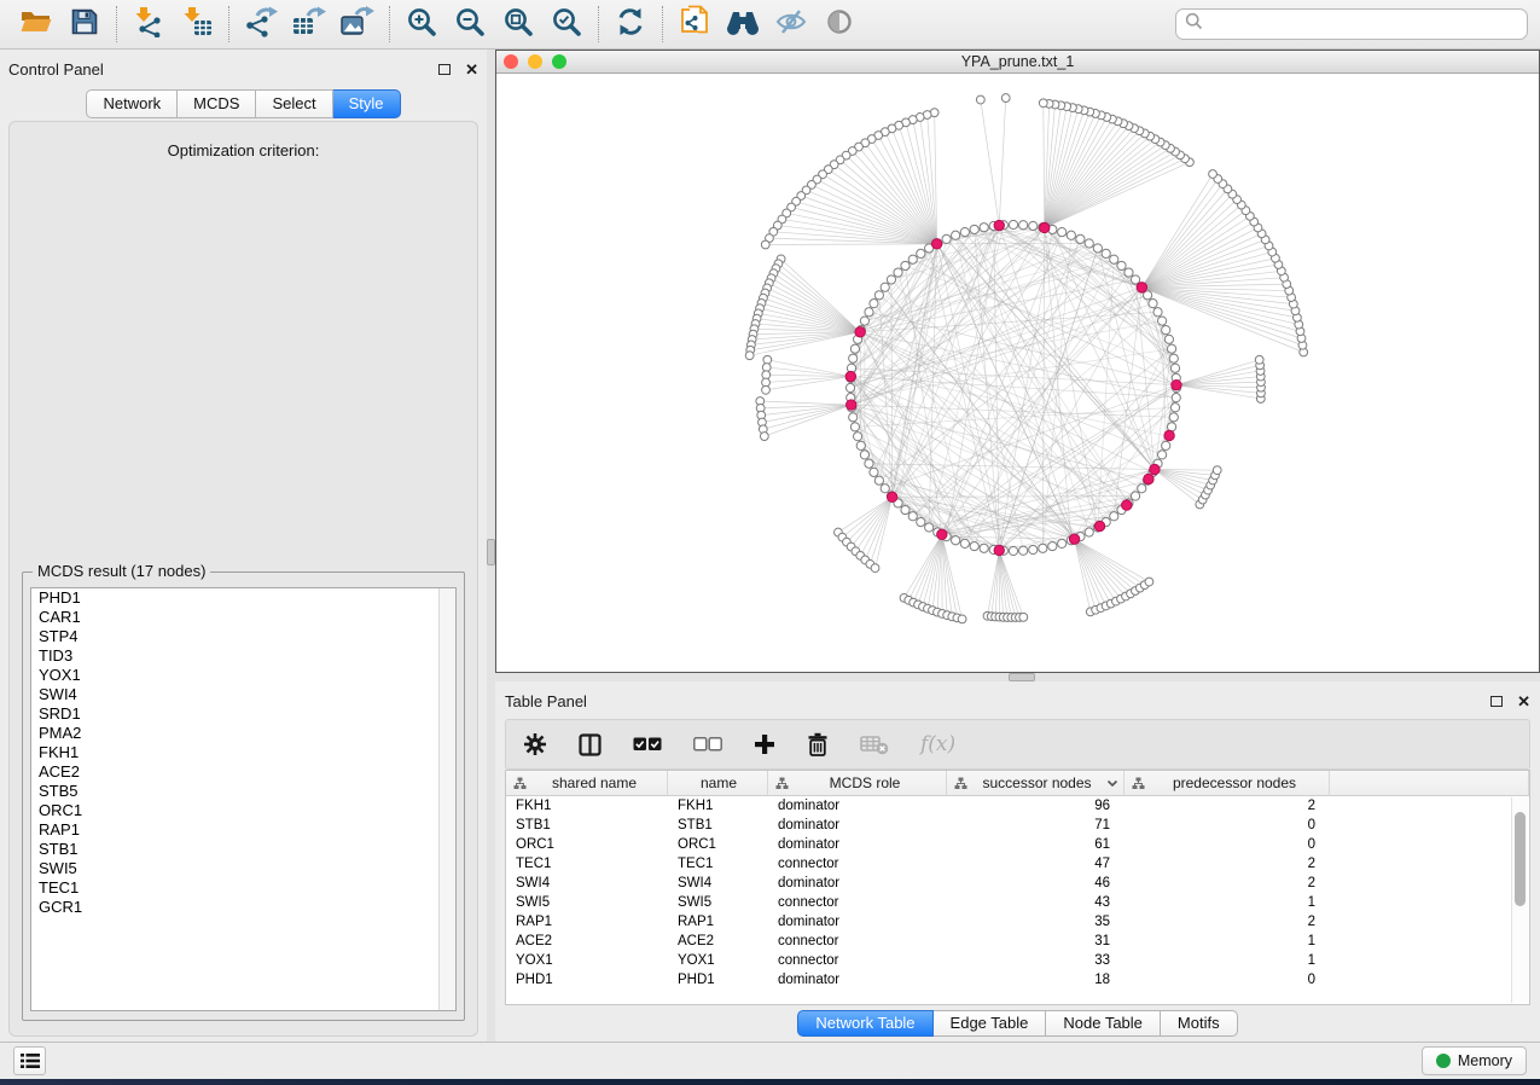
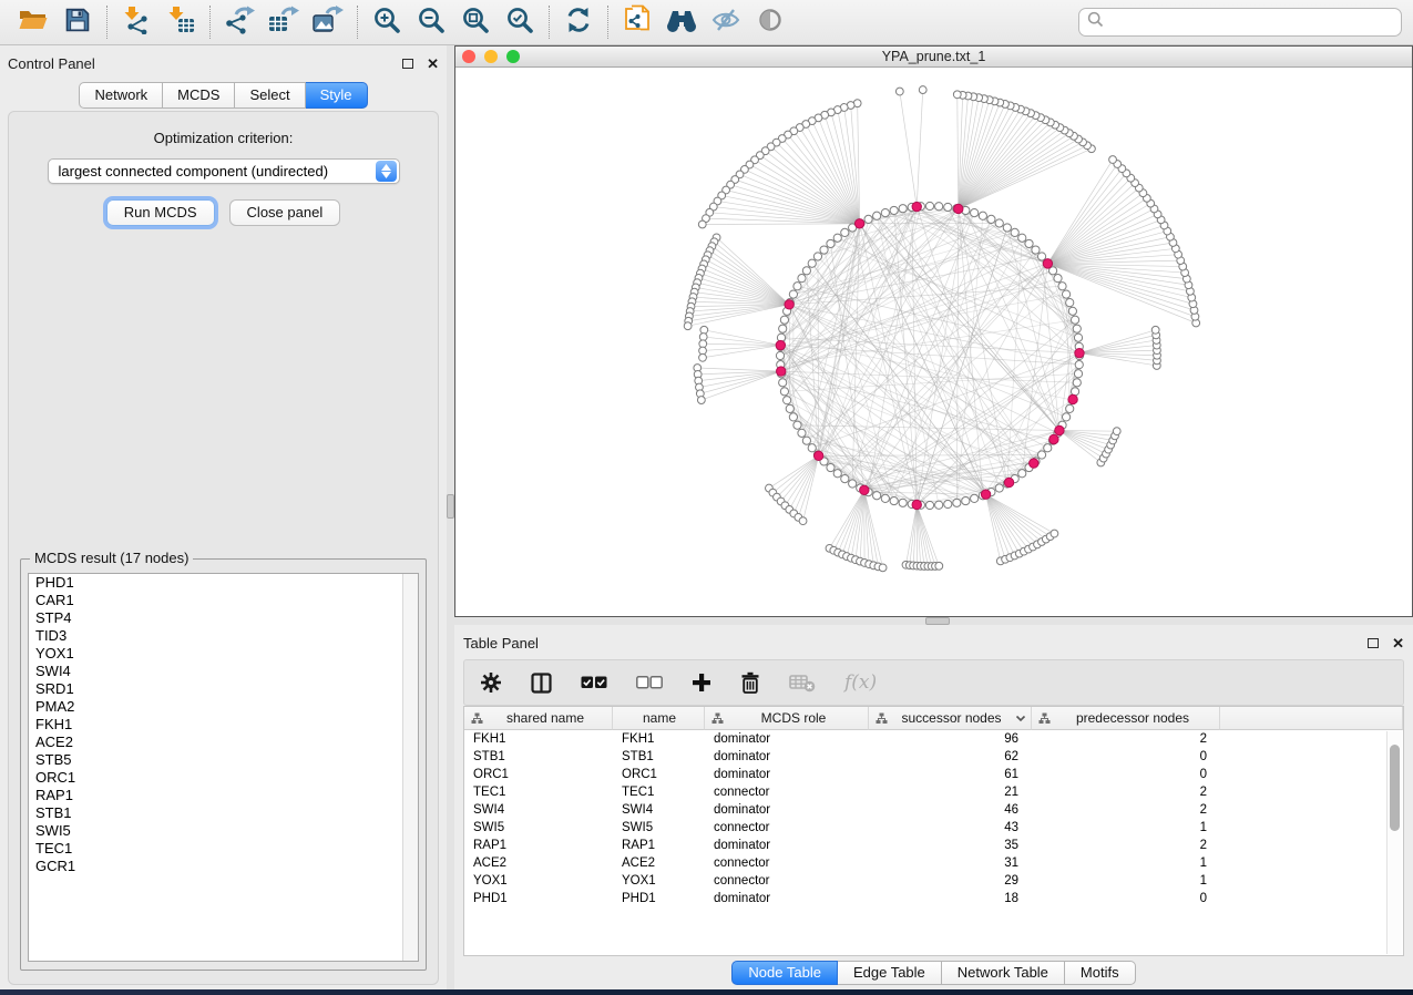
  Control Panel
  ✕
  Network
  MCDS
  Select
  Style
  Optimization criterion:
+ largest connected component (undirected)
+ Run MCDS
+ Close panel
  MCDS result (17 nodes)
  PHD1
  CAR1
  STP4
  TID3
  YOX1
  SWI4
  SRD1
  PMA2
  FKH1
  ACE2
  STB5
  ORC1
  RAP1
  STB1
  SWI5
  TEC1
  GCR1
  YPA_prune.txt_1
  Table Panel
  ✕
  f(x)
  shared name
  name
  MCDS role
  successor nodes
  predecessor nodes
  FKH1
  FKH1
  dominator
  96
  2
  STB1
  STB1
  dominator
- 71
+ 62
  0
  ORC1
  ORC1
  dominator
  61
  0
  TEC1
  TEC1
  connector
- 47
+ 21
  2
  SWI4
  SWI4
  dominator
  46
  2
  SWI5
  SWI5
  connector
  43
  1
  RAP1
  RAP1
  dominator
  35
  2
  ACE2
  ACE2
  connector
  31
  1
  YOX1
  YOX1
  connector
- 33
+ 29
  1
  PHD1
  PHD1
  dominator
  18
  0
- Network Table
+ Node Table
  Edge Table
- Node Table
+ Network Table
  Motifs
- Memory
